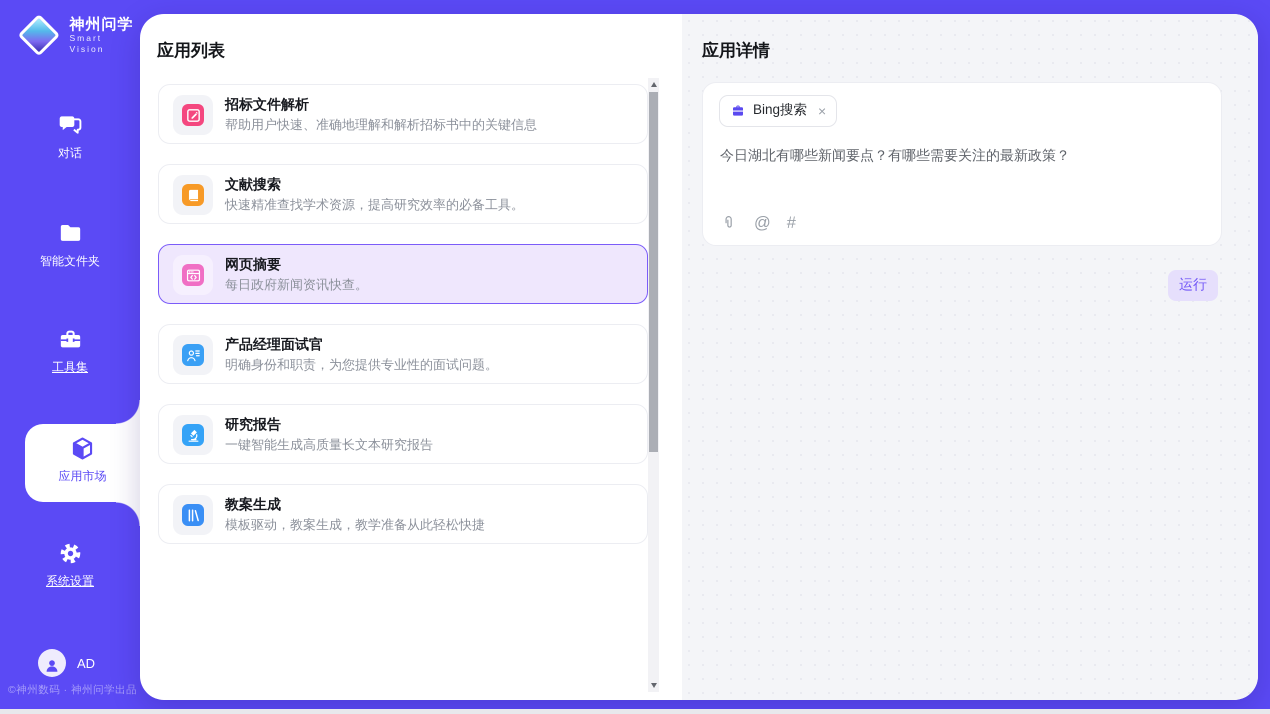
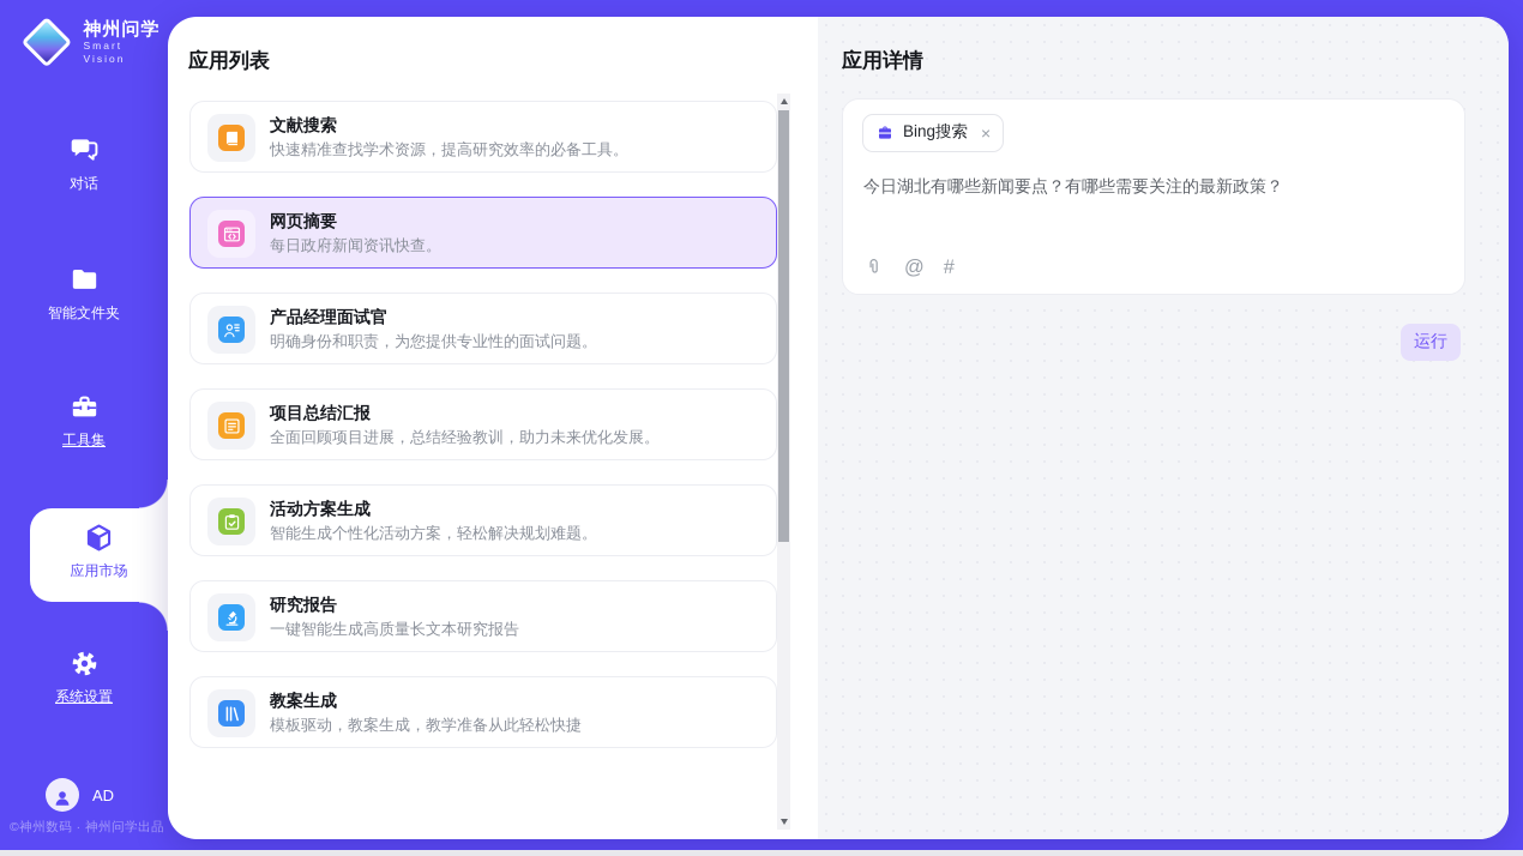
  神州问学
  Smart Vision
  对话
  智能文件夹
  工具集
  应用市场
  系统设置
  AD
  ©神州数码 · 神州问学出品
  应用列表
- 招标文件解析
- 帮助用户快速、准确地理解和解析招标书中的关键信息
  文献搜索
  快速精准查找学术资源，提高研究效率的必备工具。
  网页摘要
  每日政府新闻资讯快查。
  产品经理面试官
  明确身份和职责，为您提供专业性的面试问题。
+ 项目总结汇报
+ 全面回顾项目进展，总结经验教训，助力未来优化发展。
+ 活动方案生成
+ 智能生成个性化活动方案，轻松解决规划难题。
  研究报告
  一键智能生成高质量长文本研究报告
  教案生成
  模板驱动，教案生成，教学准备从此轻松快捷
  应用详情
  Bing搜索
  ×
  今日湖北有哪些新闻要点？有哪些需要关注的最新政策？
  @
  #
  运行
